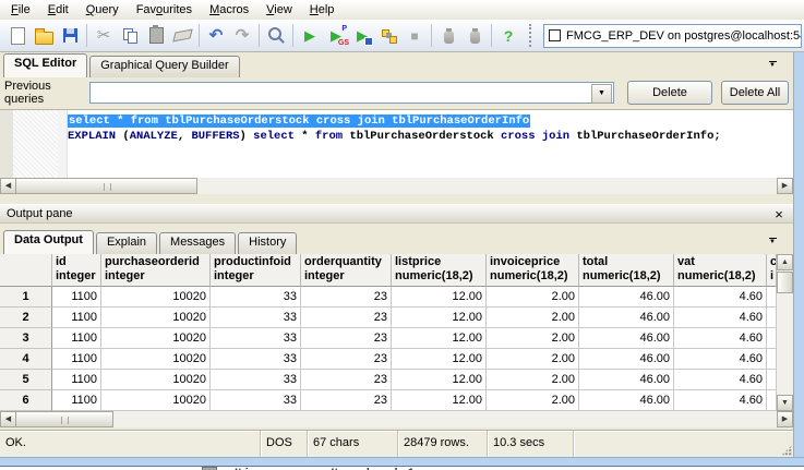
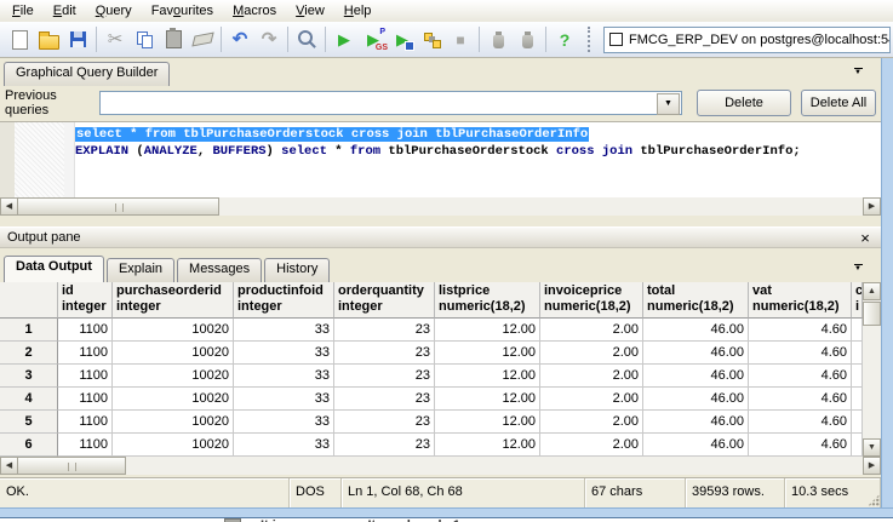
  File
  Edit
  Query
  Favourites
  Macros
  View
  Help
  ✂
  ↶
  ↷
  ▶
  ▶
  ▶
  ■
  ?
  FMCG_ERP_DEV on postgres@localhost:5
- SQL Editor
  Graphical Query Builder
  Previous queries
  Delete
  Delete All
  select * from tblPurchaseOrderstock cross join tblPurchaseOrderInfo
  EXPLAIN (ANALYZE, BUFFERS) select * from tblPurchaseOrderstock cross join tblPurchaseOrderInfo;
  Output pane
  ×
  Data Output
  Explain
  Messages
  History
  id
  integer
  purchaseorderid
  integer
  productinfoid
  integer
  orderquantity
  integer
  listprice
  numeric(18,2)
  invoiceprice
  numeric(18,2)
  total
  numeric(18,2)
  vat
  numeric(18,2)
  c
  i
  1
  1100
  10020
  33
  23
  12.00
  2.00
  46.00
  4.60
  2
  1100
  10020
  33
  23
  12.00
  2.00
  46.00
  4.60
  3
  1100
  10020
  33
  23
  12.00
  2.00
  46.00
  4.60
  4
  1100
  10020
  33
  23
  12.00
  2.00
  46.00
  4.60
  5
  1100
  10020
  33
  23
  12.00
  2.00
  46.00
  4.60
  6
  1100
  10020
  33
  23
  12.00
  2.00
  46.00
  4.60
  OK.
  DOS
+ Ln 1, Col 68, Ch 68
  67 chars
- 28479 rows.
+ 39593 rows.
  10.3 secs
